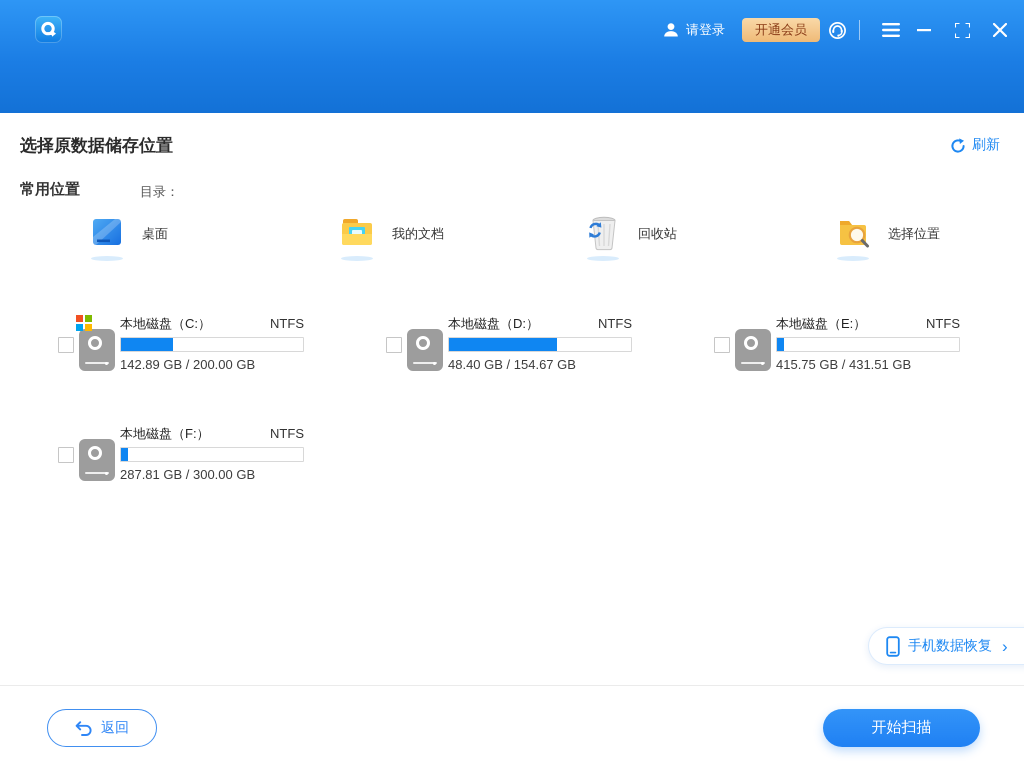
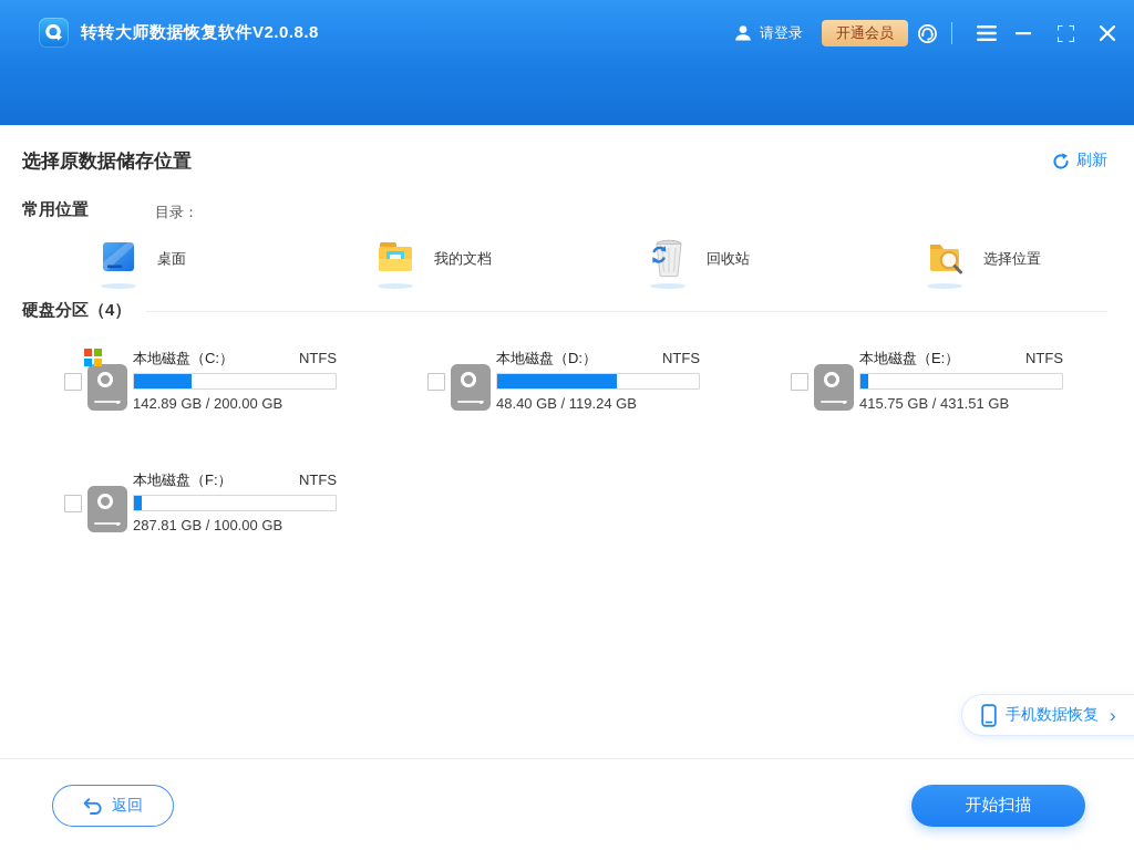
+ 转转大师数据恢复软件V2.0.8.8
  请登录
  开通会员
  选择原数据储存位置
  刷新
  常用位置
  目录：
  桌面
  我的文档
  回收站
  选择位置
+ 硬盘分区（4）
  本地磁盘（C:）
  NTFS
  142.89 GB / 200.00 GB
  本地磁盘（D:）
  NTFS
- 48.40 GB / 154.67 GB
+ 48.40 GB / 119.24 GB
  本地磁盘（E:）
  NTFS
  415.75 GB / 431.51 GB
  本地磁盘（F:）
  NTFS
- 287.81 GB / 300.00 GB
+ 287.81 GB / 100.00 GB
  手机数据恢复
  ›
  返回
  开始扫描
